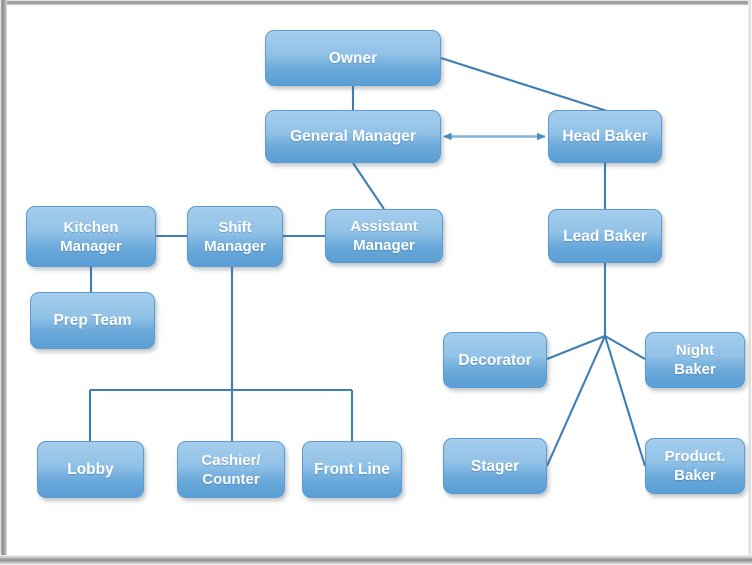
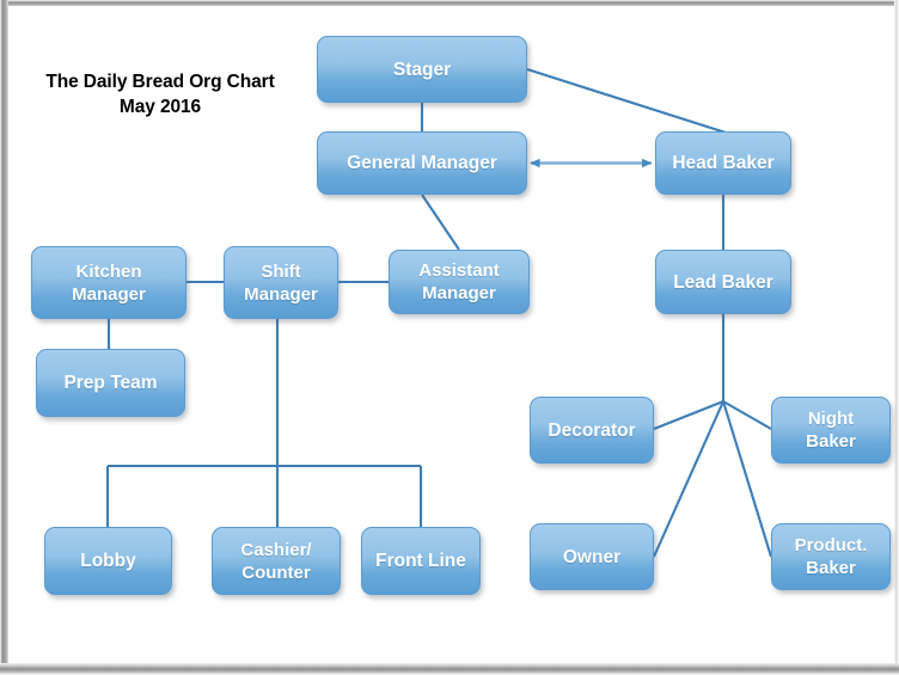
+ The Daily Bread Org Chart
+ May 2016
- Owner
+ Stager
  General Manager
  Head Baker
  Kitchen
  Manager
  Shift
  Manager
  Assistant
  Manager
  Lead Baker
  Prep Team
  Decorator
  Night
  Baker
  Lobby
  Cashier/
  Counter
  Front Line
- Stager
+ Owner
  Product.
  Baker
